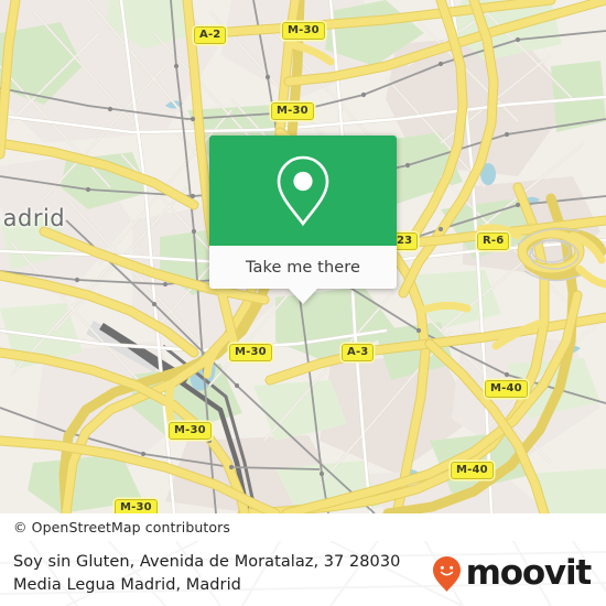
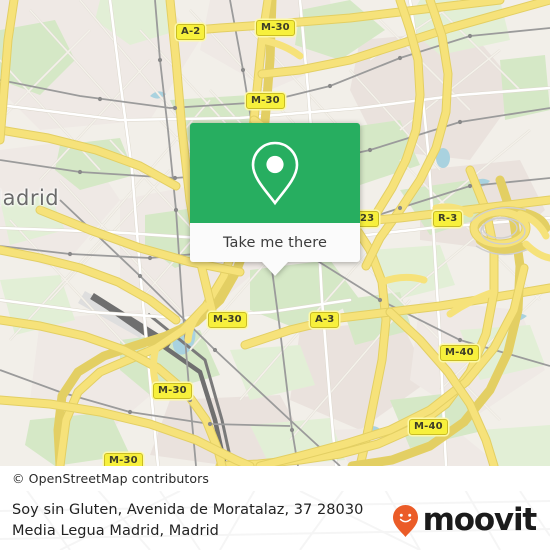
  adrid
  A-2
  M-30
  M-30
  23
- R-6
+ R-3
  M-30
  A-3
  M-40
  M-30
  M-40
  M-30
  Take me there
  © OpenStreetMap contributors
  Soy sin Gluten, Avenida de Moratalaz, 37 28030
  Media Legua Madrid, Madrid
  moovit
